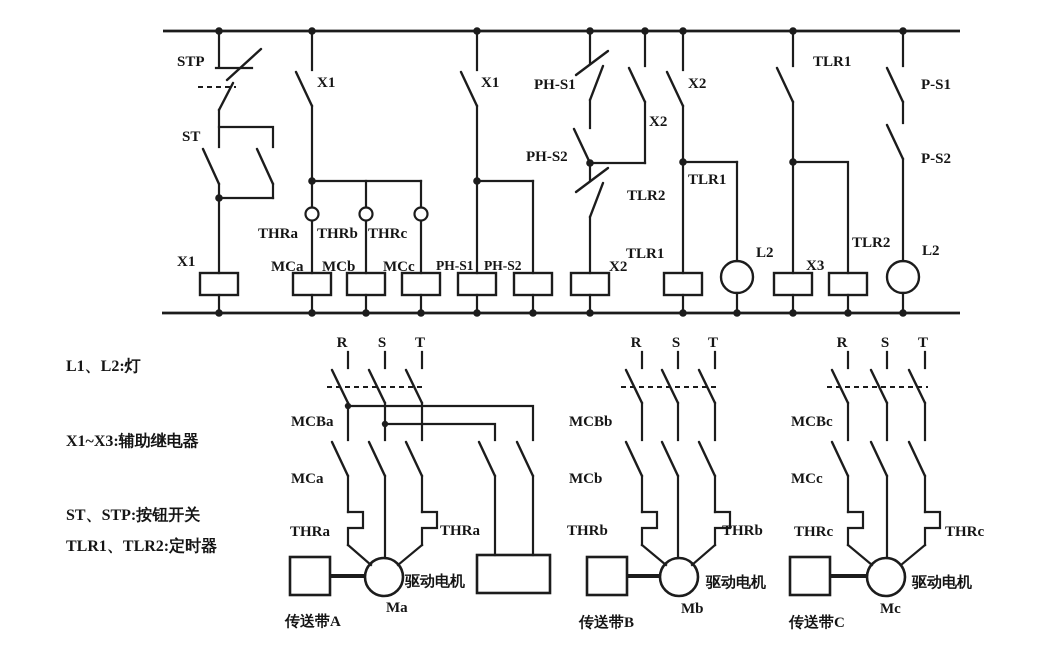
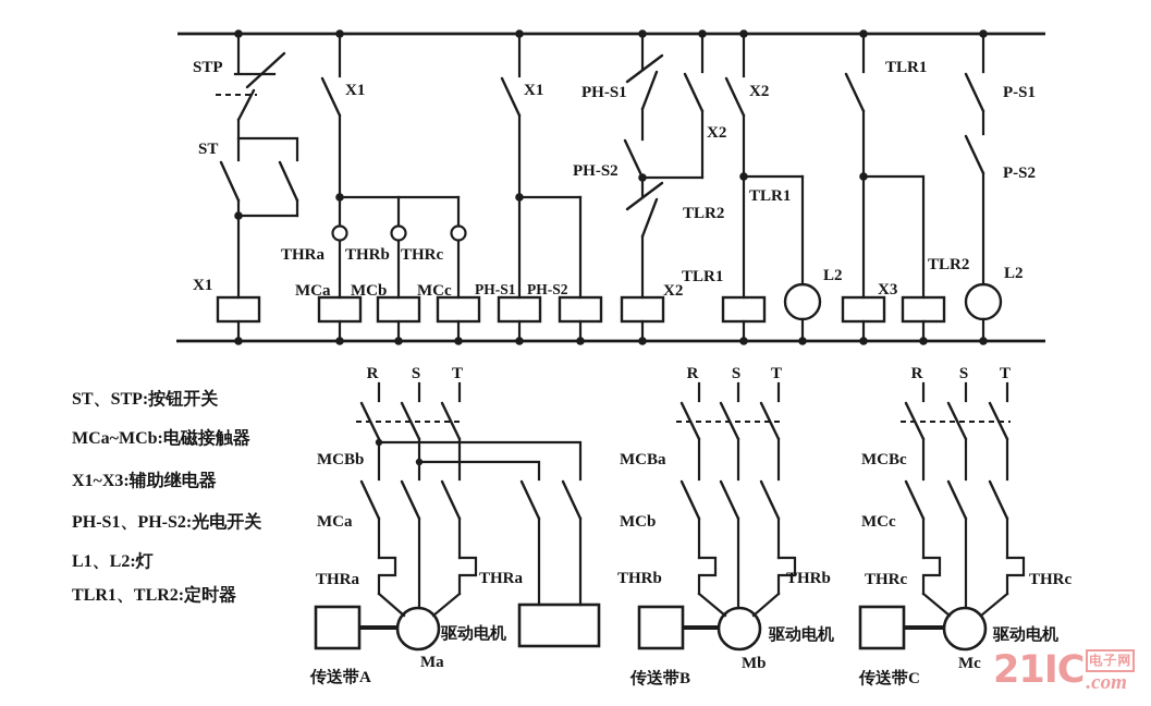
  STP
  ST
  X1
  X1
  THRa
  THRb
  THRc
  MCa
  MCb
  MCc
  PH-S1
  PH-S2
  X1
  PH-S1
  PH-S2
  X2
  X2
  TLR2
  X2
  TLR1
  TLR1
  L2
  TLR1
  X3
  TLR2
  L2
  P-S1
  P-S2
- L1、L2:灯
+ ST、STP:按钮开关
+ MCa~MCb:电磁接触器
  X1~X3:辅助继电器
+ PH-S1、PH-S2:光电开关
- ST、STP:按钮开关
+ L1、L2:灯
  TLR1、TLR2:定时器
  R
  S
  T
- MCBa
+ MCBb
  MCa
  THRa
  THRa
  驱动电机
  Ma
  传送带A
  R
  S
  T
- MCBb
+ MCBa
  MCb
  THRb
  THRb
  驱动电机
  Mb
  传送带B
  R
  S
  T
  MCBc
  MCc
  THRc
  THRc
  驱动电机
  Mc
  传送带C
+ 21IC
+ 电子网
+ .com
